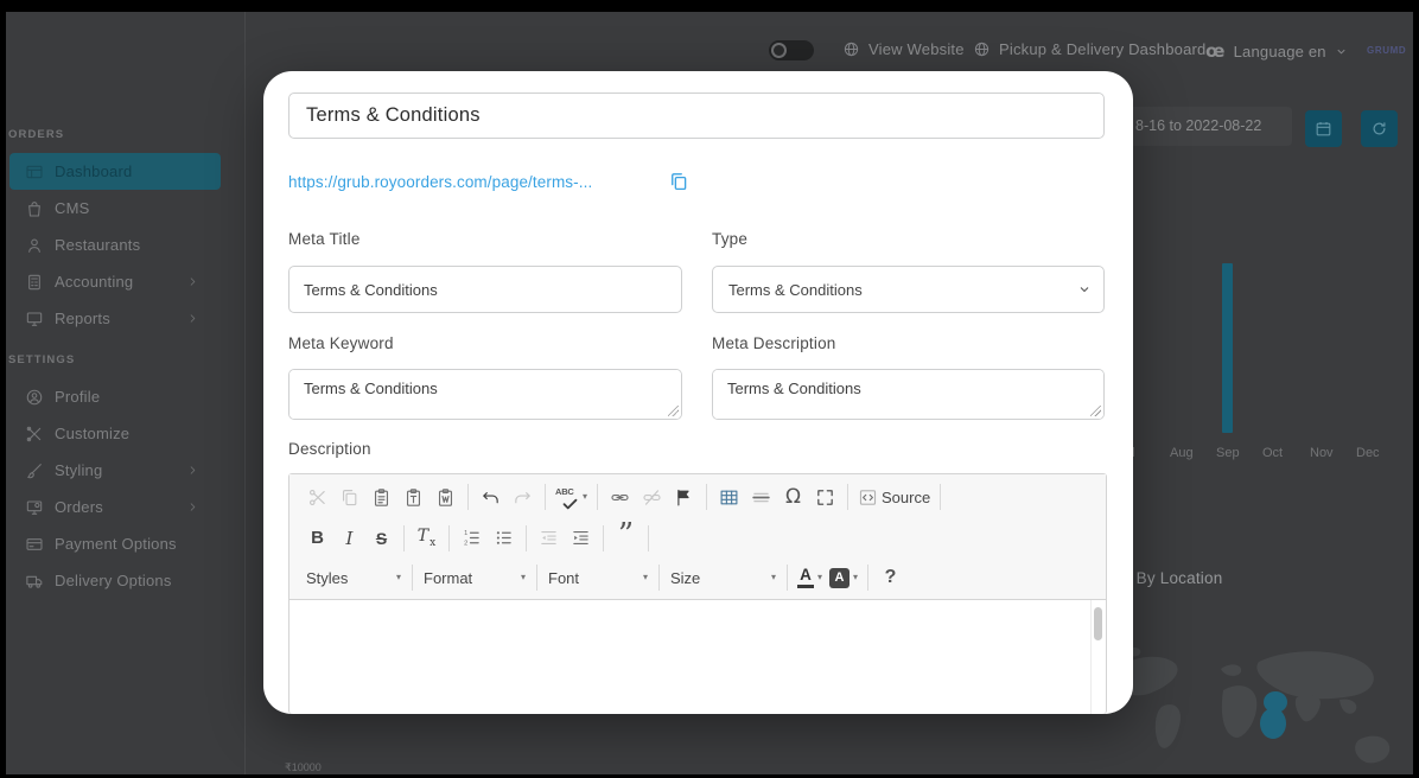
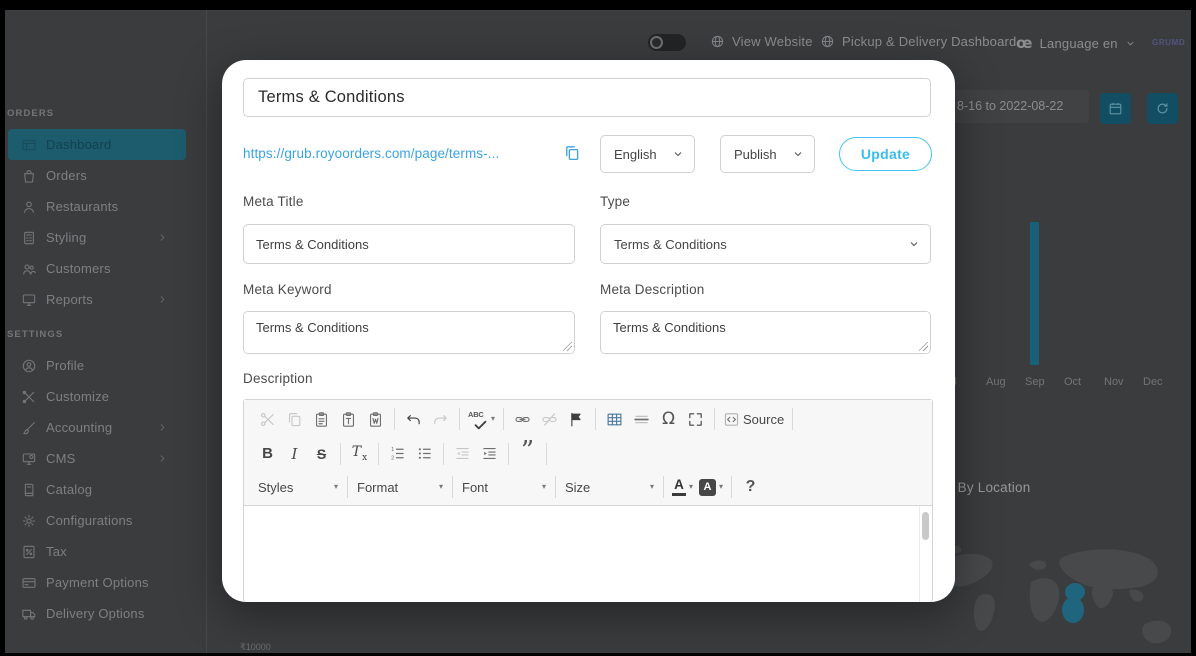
  View Website
  Pickup & Delivery Dashboard
  œ
  Language en
  GRUMD
  ORDERS
  Dashboard
- CMS
+ Orders
  Restaurants
- Accounting
+ Styling
+ Customers
  Reports
  SETTINGS
  Profile
  Customize
- Styling
+ Accounting
- Orders
+ CMS
+ Catalog
+ Configurations
+ Tax
  Payment Options
  Delivery Options
  8-16 to 2022-08-22
  Aug
  Sep
  Oct
  Nov
  Dec
  By Location
  ₹10000
  Terms & Conditions
  https://grub.royoorders.com/page/terms-...
+ English
+ Publish
+ Update
  Meta Title
  Type
  Terms & Conditions
  Terms & Conditions
  Meta Keyword
  Meta Description
  Terms & Conditions
  Terms & Conditions
  Description
  ABC
  ▾
  Ω
  Source
  B
  I
  S
  Tx
  ”
  Styles
  ▾
  Format
  ▾
  Font
  ▾
  Size
  ▾
  A
  ▾
  A
  ▾
  ?
